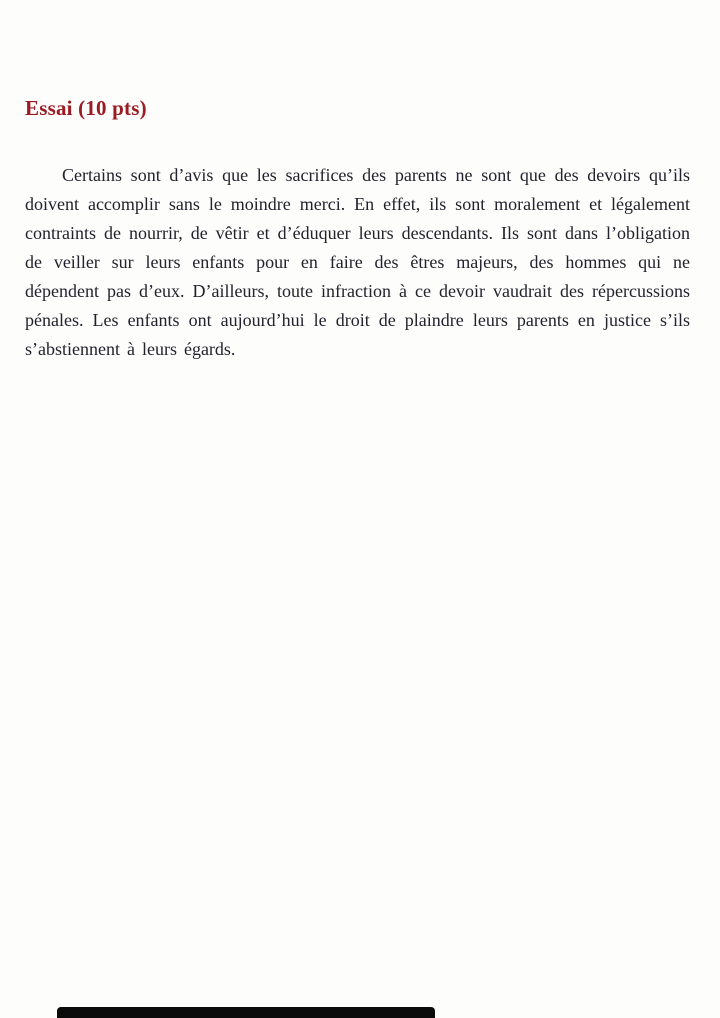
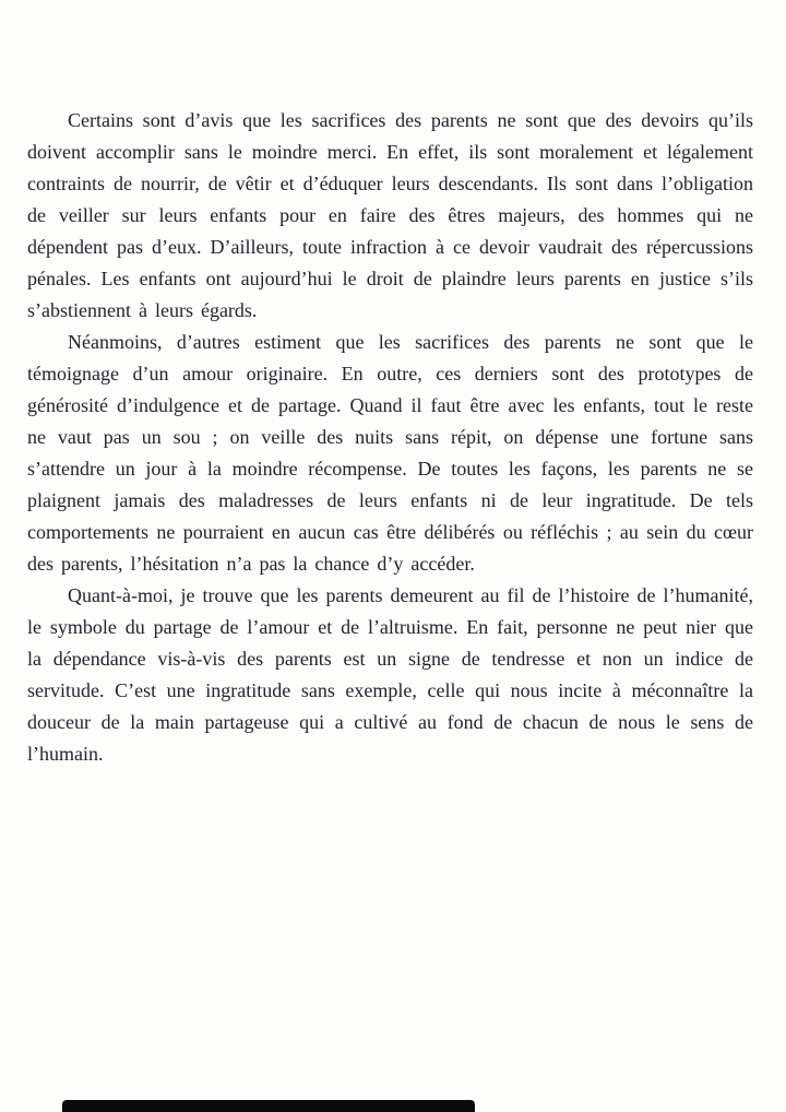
- Essai (10 pts)
  Certains sont d’avis que les sacrifices des parents ne sont que des devoirs qu’ils doivent accomplir sans le moindre merci. En effet, ils sont moralement et légalement contraints de nourrir, de vêtir et d’éduquer leurs descendants. Ils sont dans l’obligation de veiller sur leurs enfants pour en faire des êtres majeurs, des hommes qui ne dépendent pas d’eux. D’ailleurs, toute infraction à ce devoir vaudrait des répercussions pénales. Les enfants ont aujourd’hui le droit de plaindre leurs parents en justice s’ils s’abstiennent à leurs égards.
+ Néanmoins, d’autres estiment que les sacrifices des parents ne sont que le témoignage d’un amour originaire. En outre, ces derniers sont des prototypes de générosité d’indulgence et de partage. Quand il faut être avec les enfants, tout le reste ne vaut pas un sou ; on veille des nuits sans répit, on dépense une fortune sans s’attendre un jour à la moindre récompense. De toutes les façons, les parents ne se plaignent jamais des maladresses de leurs enfants ni de leur ingratitude. De tels comportements ne pourraient en aucun cas être délibérés ou réfléchis ; au sein du cœur des parents, l’hésitation n’a pas la chance d’y accéder.
+ Quant-à-moi, je trouve que les parents demeurent au fil de l’histoire de l’humanité, le symbole du partage de l’amour et de l’altruisme. En fait, personne ne peut nier que la dépendance vis-à-vis des parents est un signe de tendresse et non un indice de servitude. C’est une ingratitude sans exemple, celle qui nous incite à méconnaître la douceur de la main partageuse qui a cultivé au fond de chacun de nous le sens de l’humain.
